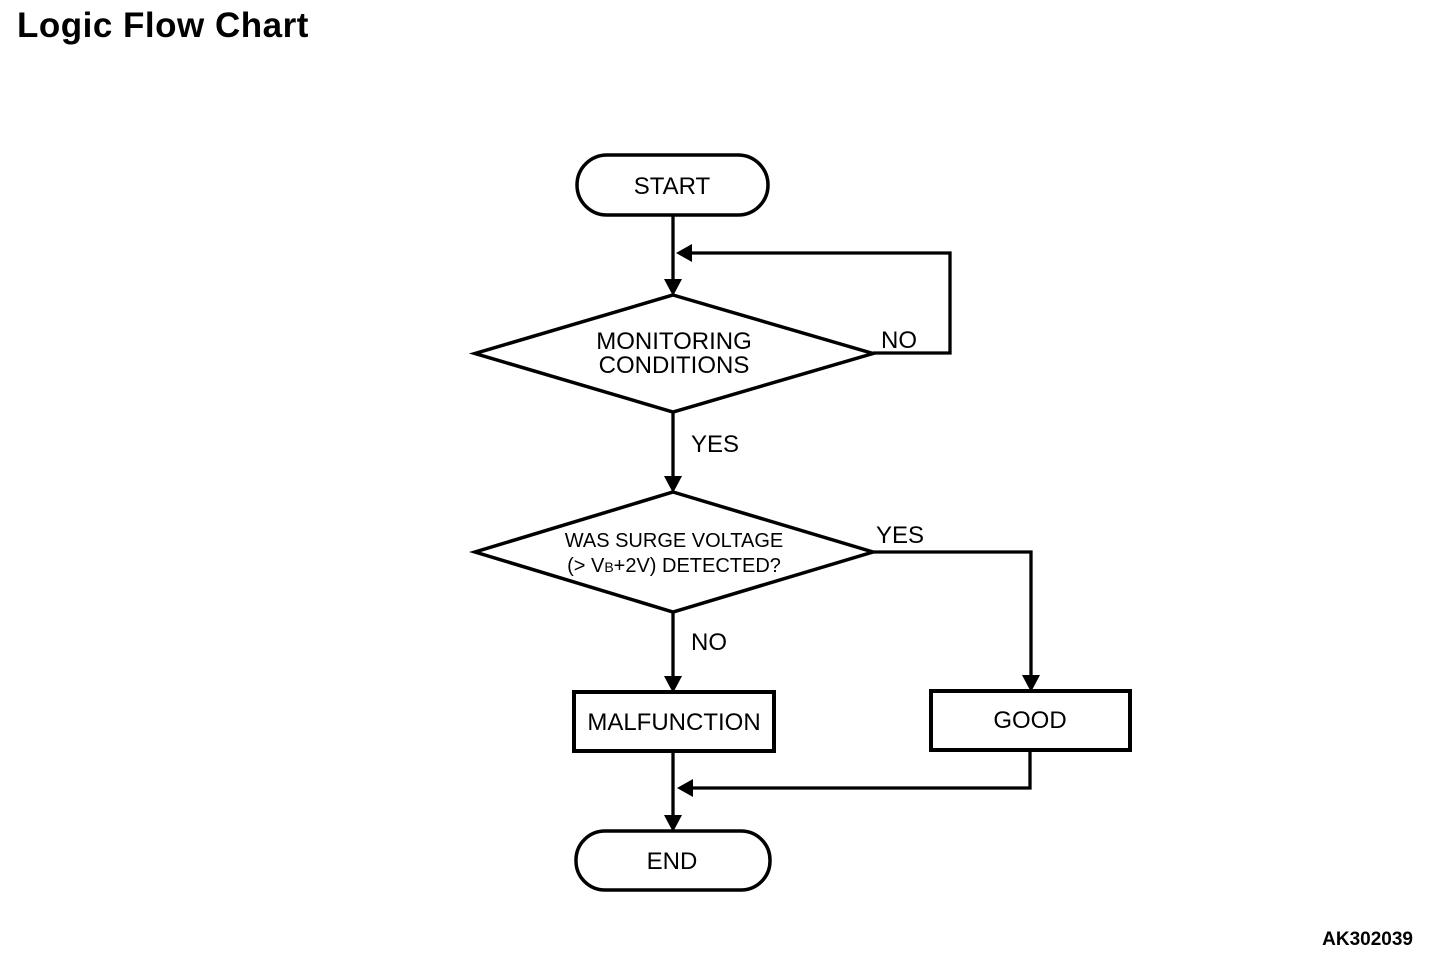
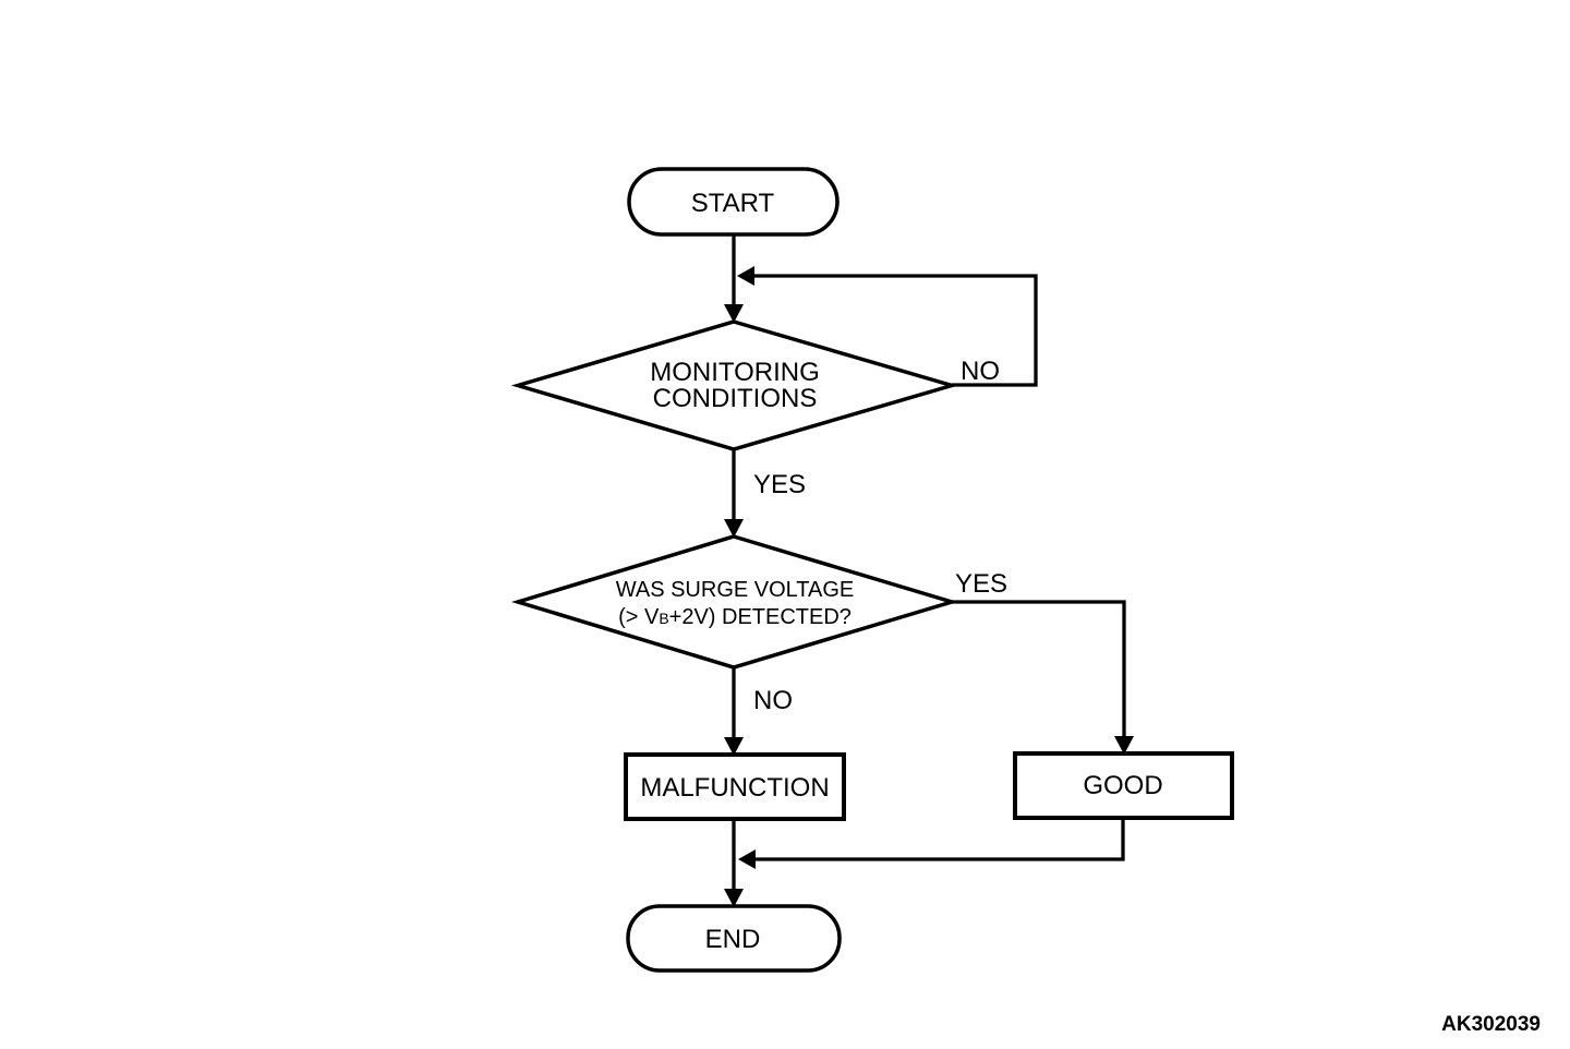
- Logic Flow Chart
  START
  MONITORING
  CONDITIONS
  WAS SURGE VOLTAGE
  (> VB+2V) DETECTED?
  MALFUNCTION
  GOOD
  END
  NO
  YES
  YES
  NO
  AK302039
